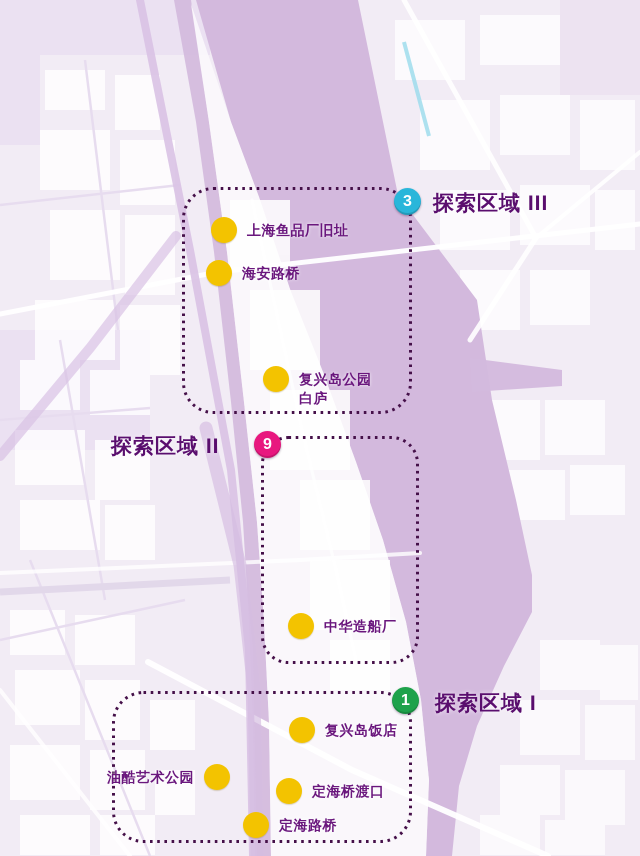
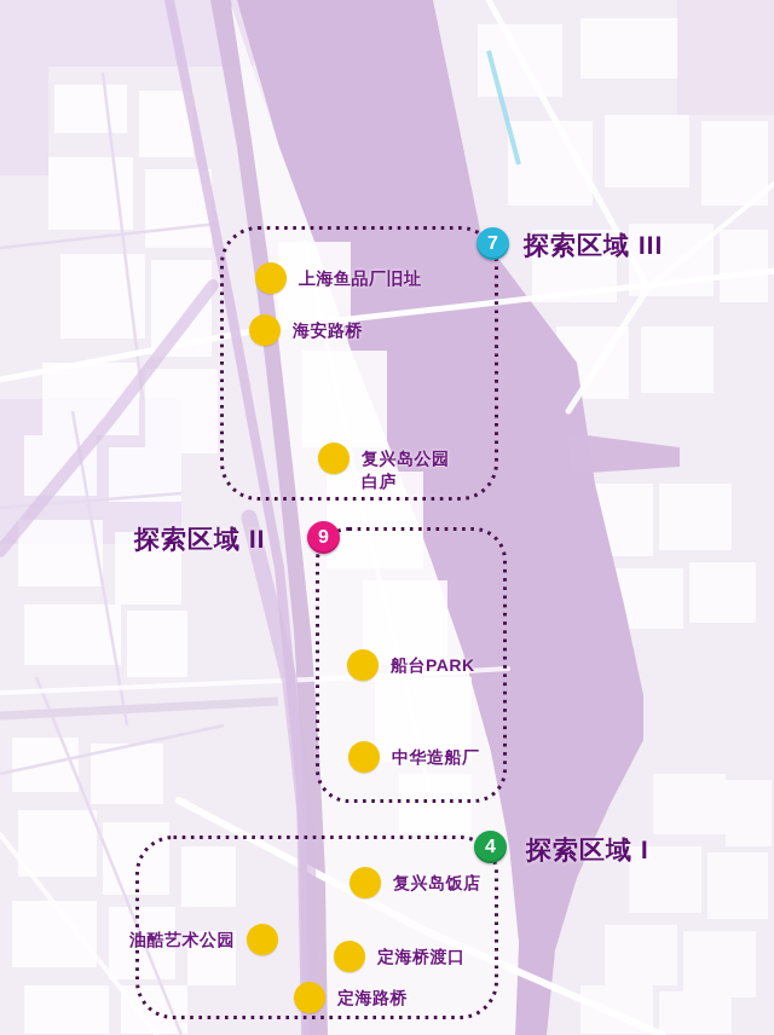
- 3
+ 7
  9
- 1
+ 4
  探索区域 III
  探索区域 II
  探索区域 I
  上海鱼品厂旧址
  海安路桥
  复兴岛公园
  白庐
+ 船台PARK
  中华造船厂
  复兴岛饭店
  油酷艺术公园
  定海桥渡口
  定海路桥
